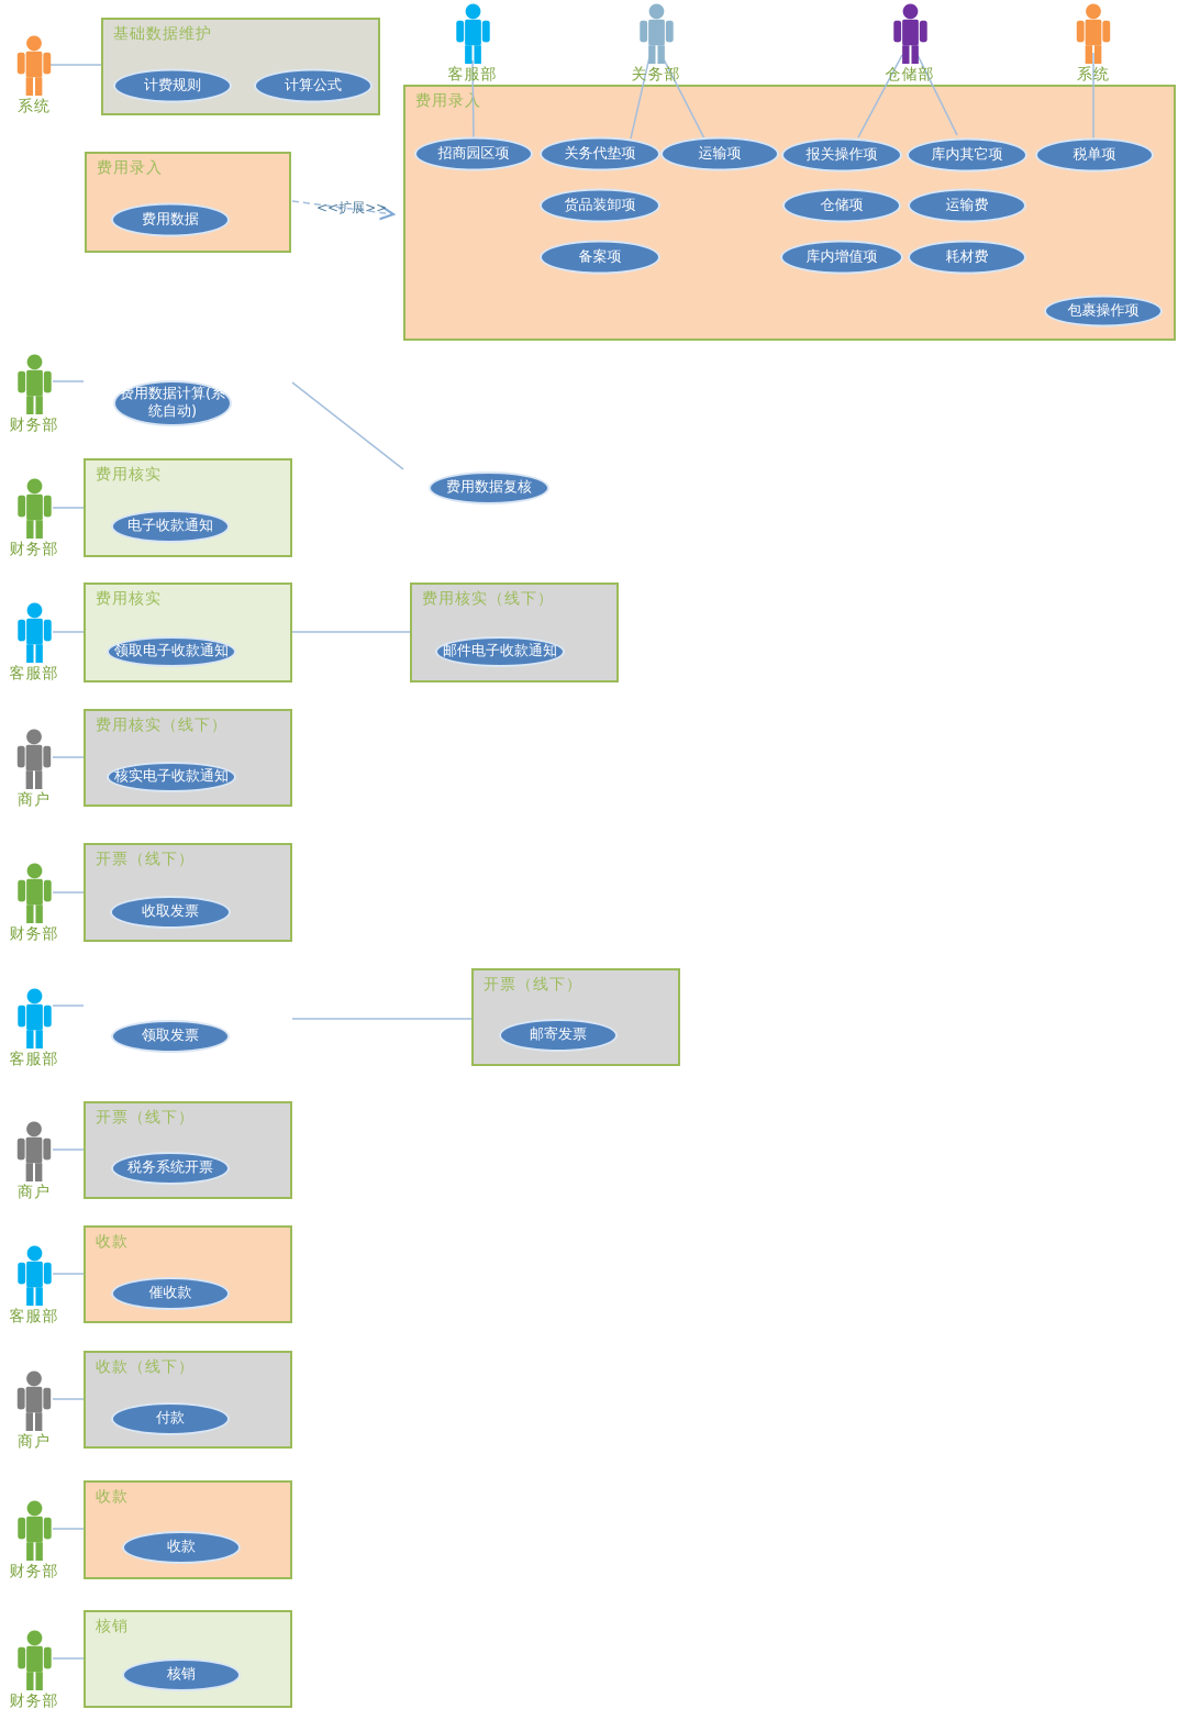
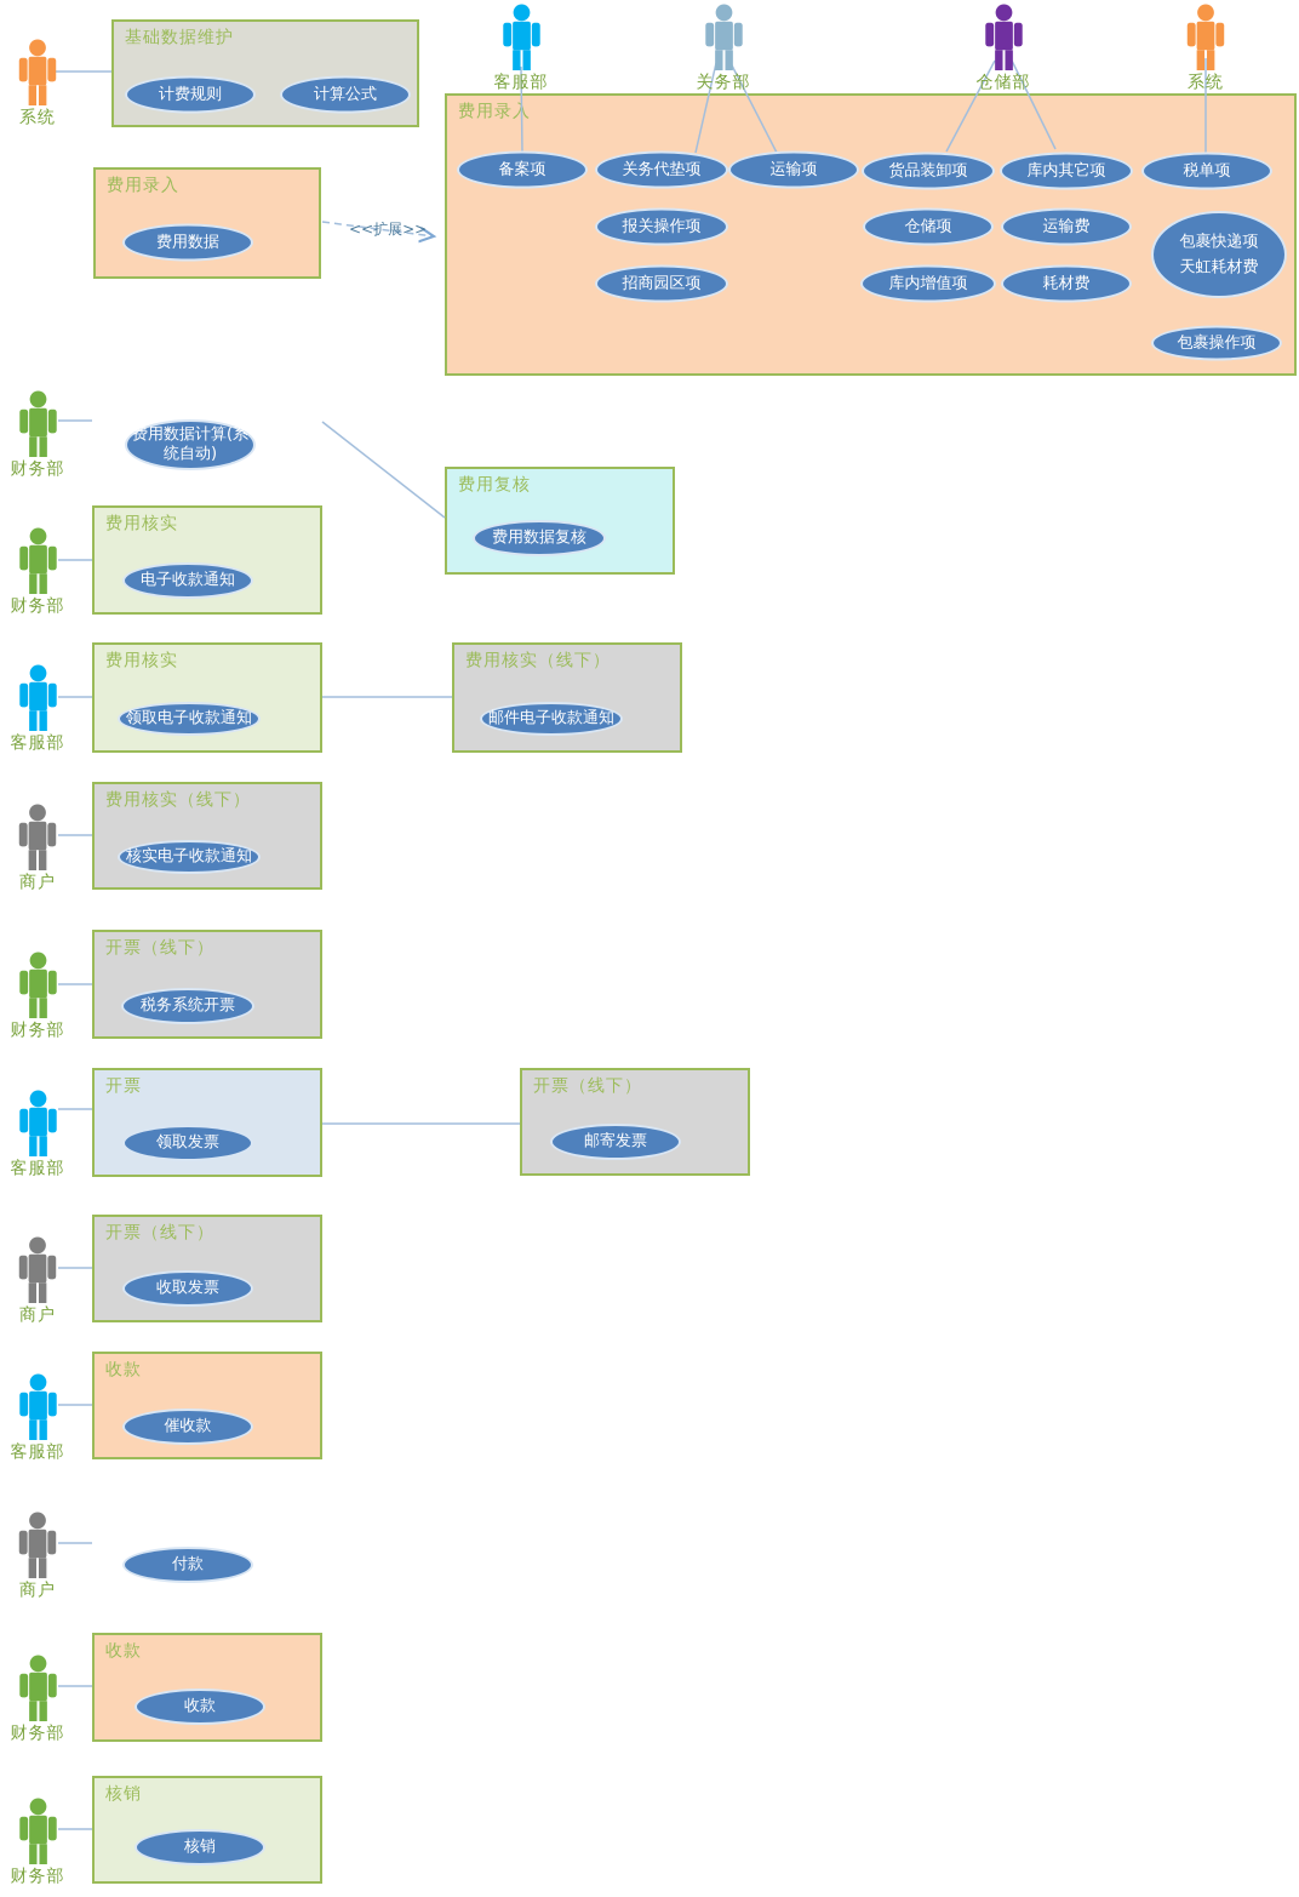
  <<扩展>>
  基础数据维护
  费用录入
  费用录
+ 费用复核
  费用核实
  费用核实
  费用核实（线下）
  费用核实（线下）
  开票（线下）
+ 开票
  开票（线下）
  开票（线下）
  收款
- 收款（线下）
  收款
  核销
  计费规则
  计算公式
  费用数据
- 招商园区项
+ 备案项
  关务代垫项
  运输项
- 报关操作项
+ 货品装卸项
  库内其它项
  税单项
- 货品装卸项
+ 报关操作项
  仓储项
  运输费
- 备案项
+ 招商园区项
  库内增值项
  耗材费
+ 包裹快递项天虹耗材费
  包裹操作项
  费用数据计算(系统自动)
  费用数据复核
  电子收款通知
  领取电子收款通知
  邮件电子收款通知
  核实电子收款通知
- 收取发票
+ 税务系统开票
  领取发票
  邮寄发票
- 税务系统开票
+ 收取发票
  催收款
  付款
  收款
  核销
  客服部
  关务部
  仓储部
  系统
  系统
  财务部
  财务部
  客服部
  商户
  财务部
  客服部
  商户
  客服部
  商户
  财务部
  财务部
